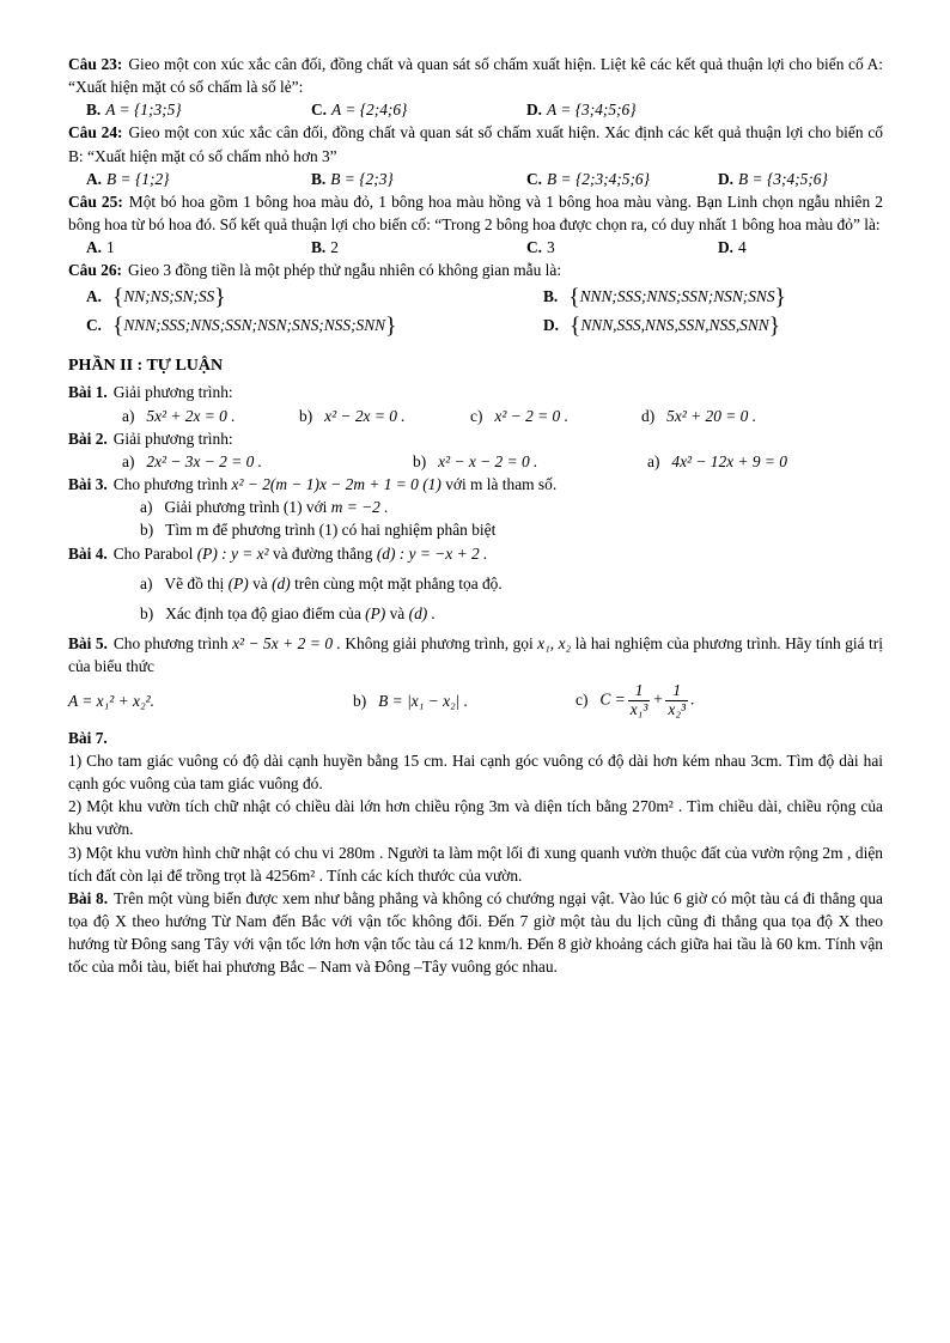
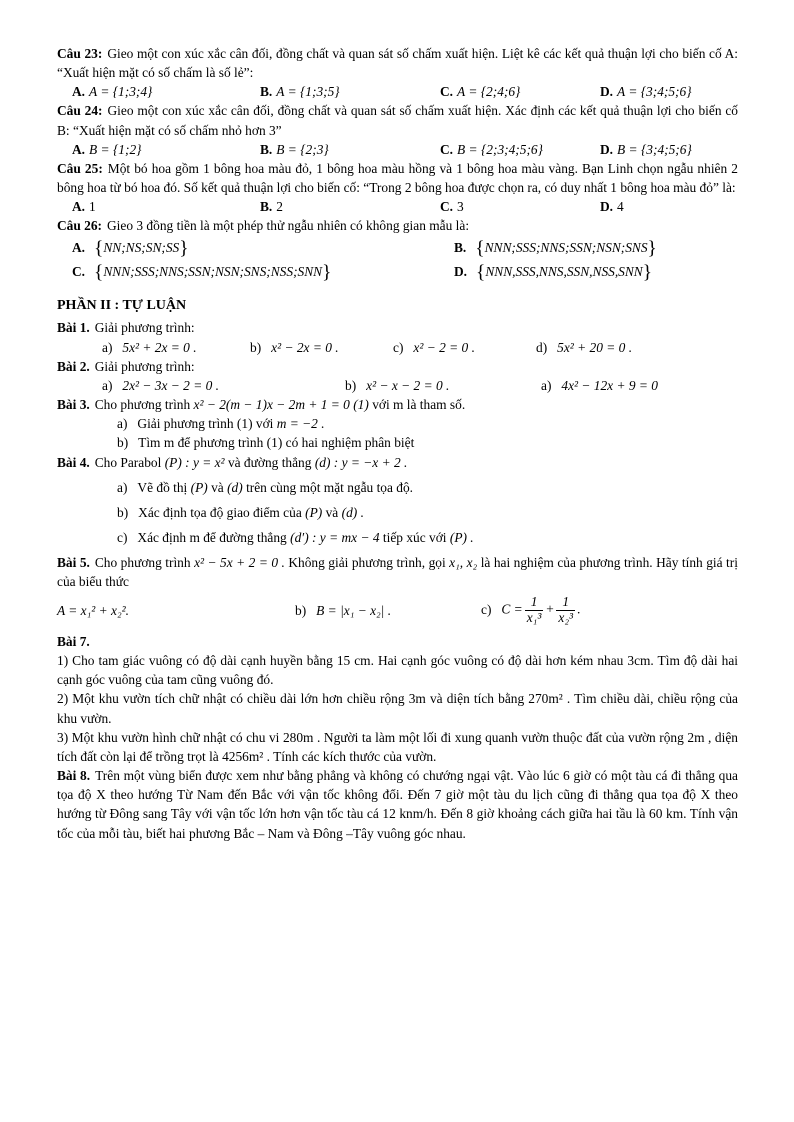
  Câu 23: Gieo một con xúc xắc cân đối, đồng chất và quan sát số chấm xuất hiện. Liệt kê các kết quả thuận lợi cho biến cố A: “Xuất hiện mặt có số chấm là số lẻ”:
+ A. A = {1;3;4}
  B. A = {1;3;5}
  C. A = {2;4;6}
  D. A = {3;4;5;6}
  Câu 24: Gieo một con xúc xắc cân đối, đồng chất và quan sát số chấm xuất hiện. Xác định các kết quả thuận lợi cho biến cố B: “Xuất hiện mặt có số chấm nhỏ hơn 3”
  A. B = {1;2}
  B. B = {2;3}
  C. B = {2;3;4;5;6}
  D. B = {3;4;5;6}
  Câu 25: Một bó hoa gồm 1 bông hoa màu đỏ, 1 bông hoa màu hồng và 1 bông hoa màu vàng. Bạn Linh chọn ngẫu nhiên 2 bông hoa từ bó hoa đó. Số kết quả thuận lợi cho biến cố: “Trong 2 bông hoa được chọn ra, có duy nhất 1 bông hoa màu đỏ” là:
  A. 1
  B. 2
  C. 3
  D. 4
  Câu 26: Gieo 3 đồng tiền là một phép thử ngẫu nhiên có không gian mẫu là:
  A.
  {NN;NS;SN;SS}
  B.
  {NNN;SSS;NNS;SSN;NSN;SNS}
  C.
  {NNN;SSS;NNS;SSN;NSN;SNS;NSS;SNN}
  D.
  {NNN,SSS,NNS,SSN,NSS,SNN}
  PHẦN II : TỰ LUẬN
  Bài 1. Giải phương trình:
  a) 5x² + 2x = 0 .
  b) x² − 2x = 0 .
  c) x² − 2 = 0 .
  d) 5x² + 20 = 0 .
  Bài 2. Giải phương trình:
  a) 2x² − 3x − 2 = 0 .
  b) x² − x − 2 = 0 .
  a) 4x² − 12x + 9 = 0
  Bài 3. Cho phương trình x² − 2(m − 1)x − 2m + 1 = 0 (1) với m là tham số.
  a) Giải phương trình (1) với m = −2 .
  b) Tìm m để phương trình (1) có hai nghiệm phân biệt
  Bài 4. Cho Parabol (P) : y = x² và đường thẳng (d) : y = −x + 2 .
- a) Vẽ đồ thị (P) và (d) trên cùng một mặt phẳng tọa độ.
+ a) Vẽ đồ thị (P) và (d) trên cùng một mặt ngẫu tọa độ.
  b) Xác định tọa độ giao điểm của (P) và (d) .
+ c) Xác định m để đường thẳng (d′) : y = mx − 4 tiếp xúc với (P) .
  Bài 5. Cho phương trình x² − 5x + 2 = 0 . Không giải phương trình, gọi x₁, x₂ là hai nghiệm của phương trình. Hãy tính giá trị của biểu thức
  A = x₁² + x₂².
  b) B = |x₁ − x₂| .
  c) C =
  1
  x₁³
  +
  1
  x₂³
  .
  Bài 7.
- 1) Cho tam giác vuông có độ dài cạnh huyền bằng 15 cm. Hai cạnh góc vuông có độ dài hơn kém nhau 3cm. Tìm độ dài hai cạnh góc vuông của tam giác vuông đó.
+ 1) Cho tam giác vuông có độ dài cạnh huyền bằng 15 cm. Hai cạnh góc vuông có độ dài hơn kém nhau 3cm. Tìm độ dài hai cạnh góc vuông của tam cũng vuông đó.
  2) Một khu vườn tích chữ nhật có chiều dài lớn hơn chiều rộng 3m và diện tích bằng 270m² . Tìm chiều dài, chiều rộng của khu vườn.
  3) Một khu vườn hình chữ nhật có chu vi 280m . Người ta làm một lối đi xung quanh vườn thuộc đất của vườn rộng 2m , diện tích đất còn lại để trồng trọt là 4256m² . Tính các kích thước của vườn.
  Bài 8. Trên một vùng biển được xem như bằng phẳng và không có chướng ngại vật. Vào lúc 6 giờ có một tàu cá đi thẳng qua tọa độ X theo hướng Từ Nam đến Bắc với vận tốc không đổi. Đến 7 giờ một tàu du lịch cũng đi thẳng qua tọa độ X theo hướng từ Đông sang Tây với vận tốc lớn hơn vận tốc tàu cá 12 knm/h. Đến 8 giờ khoảng cách giữa hai tầu là 60 km. Tính vận tốc của mỗi tàu, biết hai phương Bắc – Nam và Đông –Tây vuông góc nhau.
